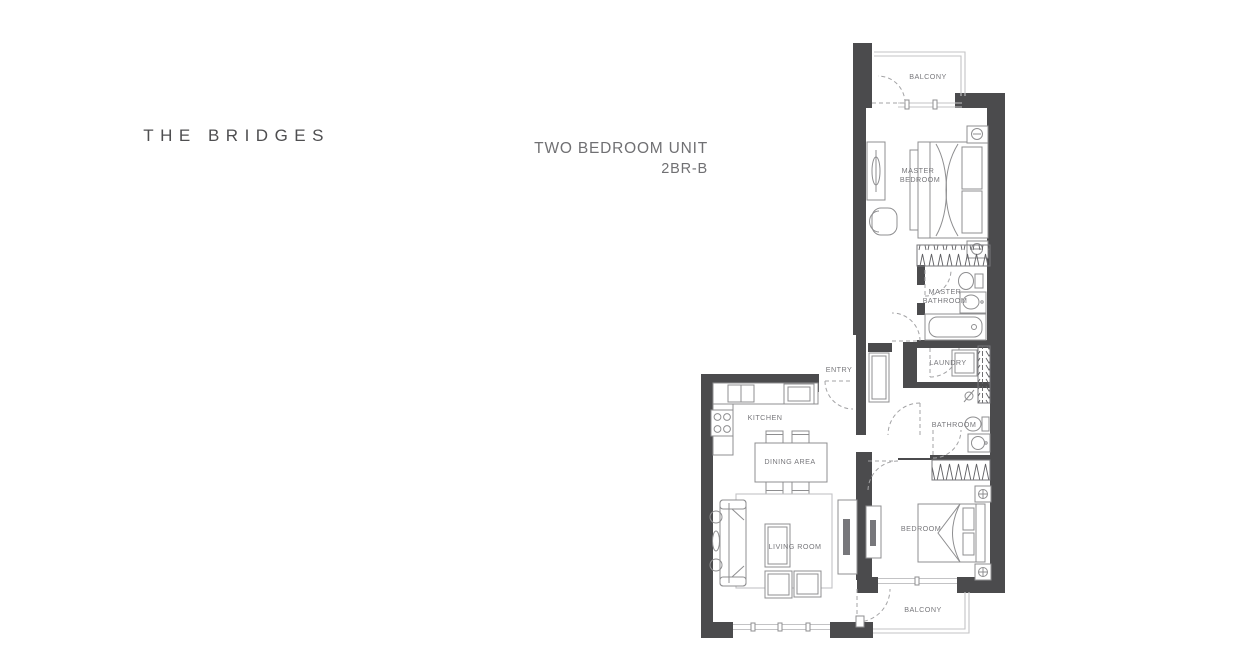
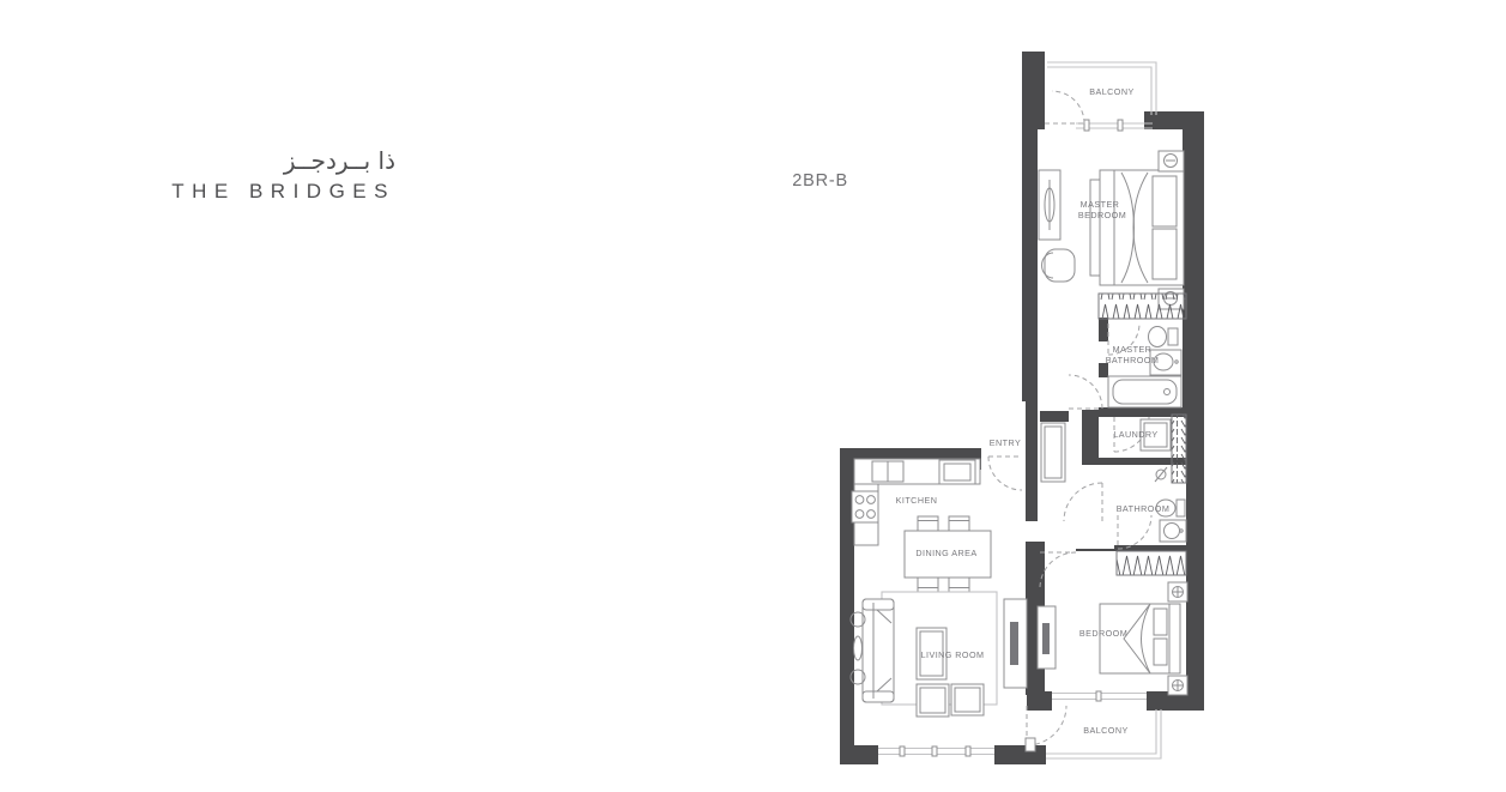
+ ذا بــردجــز
  THE BRIDGES
- TWO BEDROOM UNIT
  2BR-B
  BALCONY
  MASTER
  BEDROOM
  MASTER
  BATHROOM
  LAUNDRY
  ENTRY
  BATHROOM
  KITCHEN
  DINING AREA
  LIVING ROOM
  BEDROOM
  BALCONY
